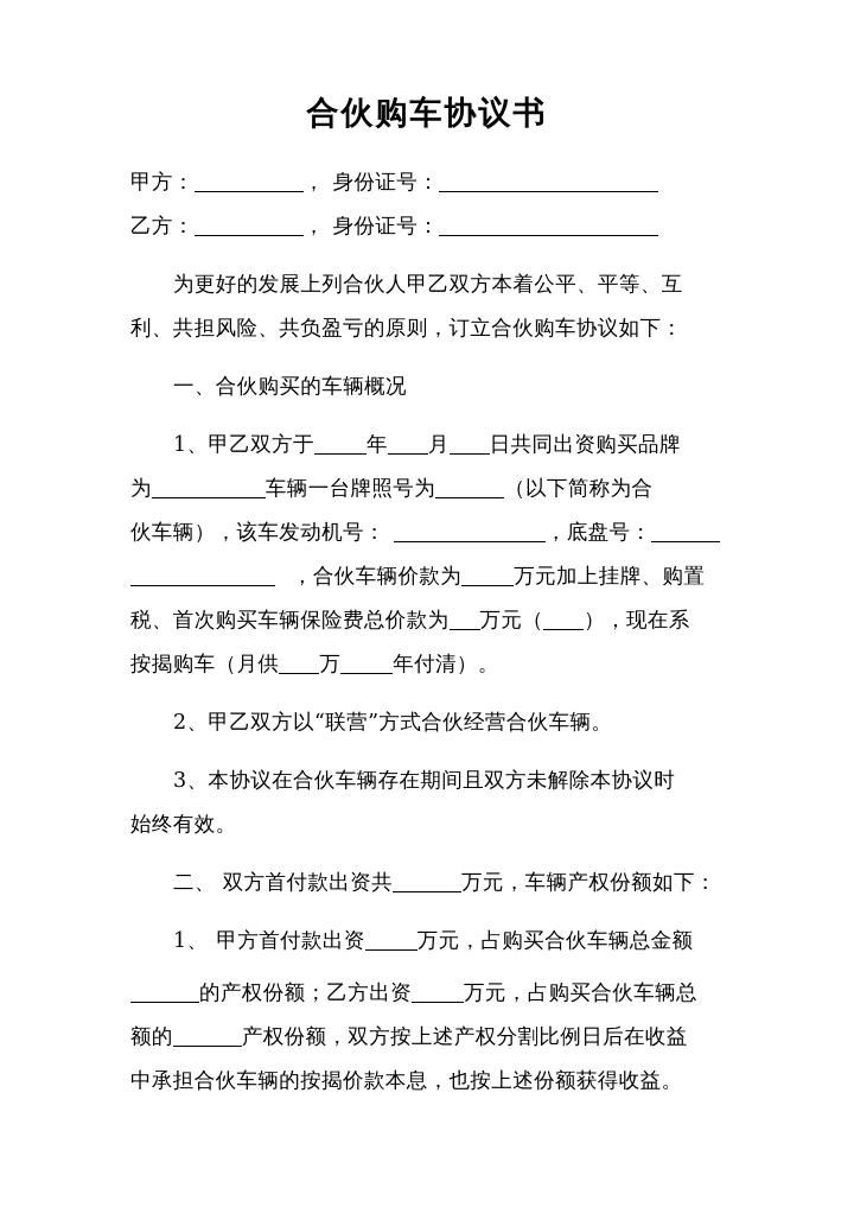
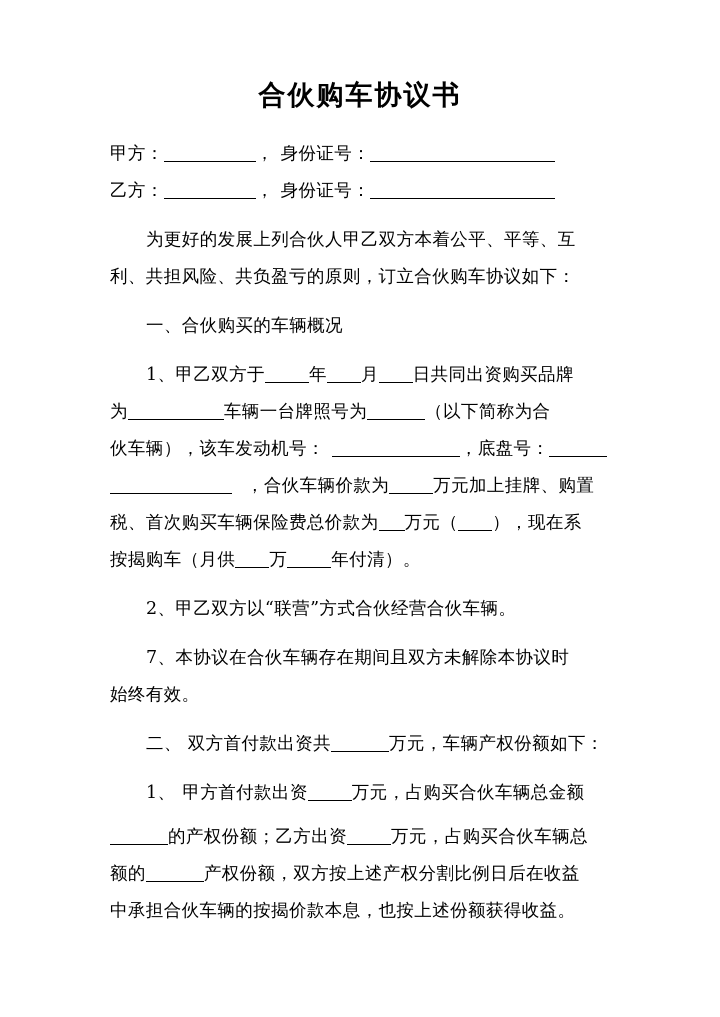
  合伙购车协议书
  甲方： ， 身份证号：
  乙方： ， 身份证号：
  为更好的发展上列合伙人甲乙双方本着公平、平等、互
  利、共担风险、共负盈亏的原则，订立合伙购车协议如下：
  一、合伙购买的车辆概况
  1、甲乙双方于 年 月 日共同出资购买品牌
  为 车辆一台牌照号为 （以下简称为合
  伙车辆），该车发动机号： ，底盘号：
  ，合伙车辆价款为 万元加上挂牌、购置
  税、首次购买车辆保险费总价款为 万元（ ），现在系
  按揭购车（月供 万 年付清）。
  2、甲乙双方以“联营”方式合伙经营合伙车辆。
- 3、本协议在合伙车辆存在期间且双方未解除本协议时
+ 7、本协议在合伙车辆存在期间且双方未解除本协议时
  始终有效。
  二、 双方首付款出资共 万元，车辆产权份额如下：
  1、 甲方首付款出资 万元，占购买合伙车辆总金额
  的产权份额；乙方出资 万元，占购买合伙车辆总
  额的 产权份额，双方按上述产权分割比例日后在收益
  中承担合伙车辆的按揭价款本息，也按上述份额获得收益。
